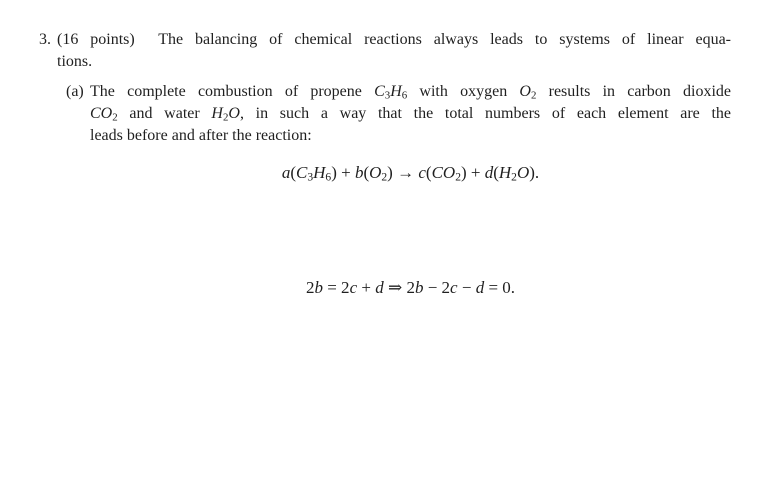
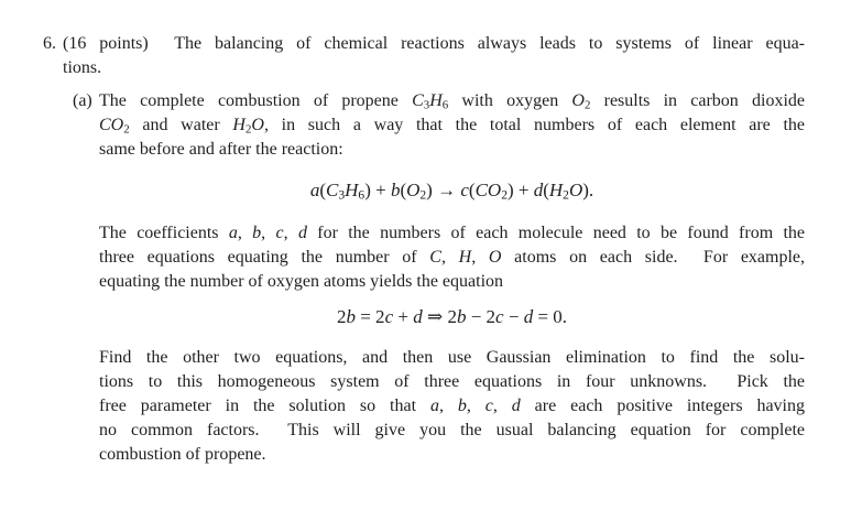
- 3.
+ 6.
  (16 points) The balancing of chemical reactions always leads to systems of linear equa-
  tions.
  (a)
  The complete combustion of propene C3H6 with oxygen O2 results in carbon dioxide
  CO2 and water H2O, in such a way that the total numbers of each element are the
- leads before and after the reaction:
+ same before and after the reaction:
  a(C3H6) + b(O2) → c(CO2) + d(H2O).
+ The coefficients a, b, c, d for the numbers of each molecule need to be found from the
+ three equations equating the number of C, H, O atoms on each side. For example,
+ equating the number of oxygen atoms yields the equation
  2b = 2c + d ⇒ 2b − 2c − d = 0.
+ Find the other two equations, and then use Gaussian elimination to find the solu-
+ tions to this homogeneous system of three equations in four unknowns. Pick the
+ free parameter in the solution so that a, b, c, d are each positive integers having
+ no common factors. This will give you the usual balancing equation for complete
+ combustion of propene.
